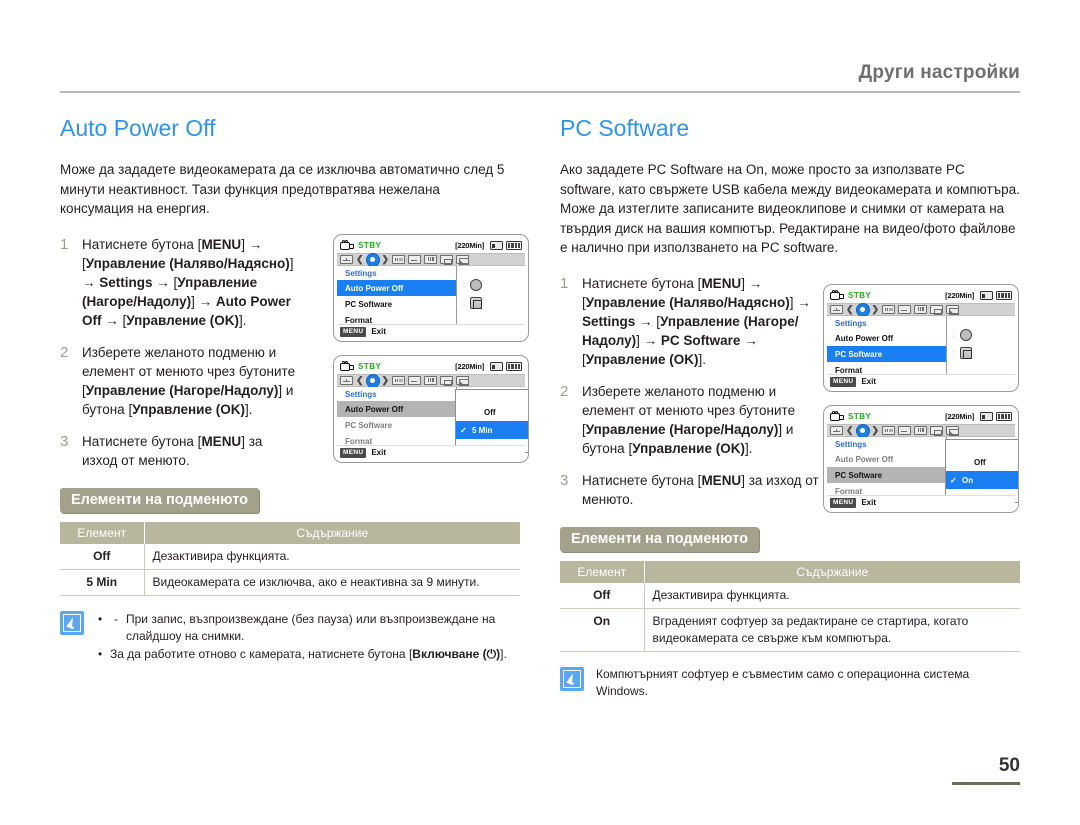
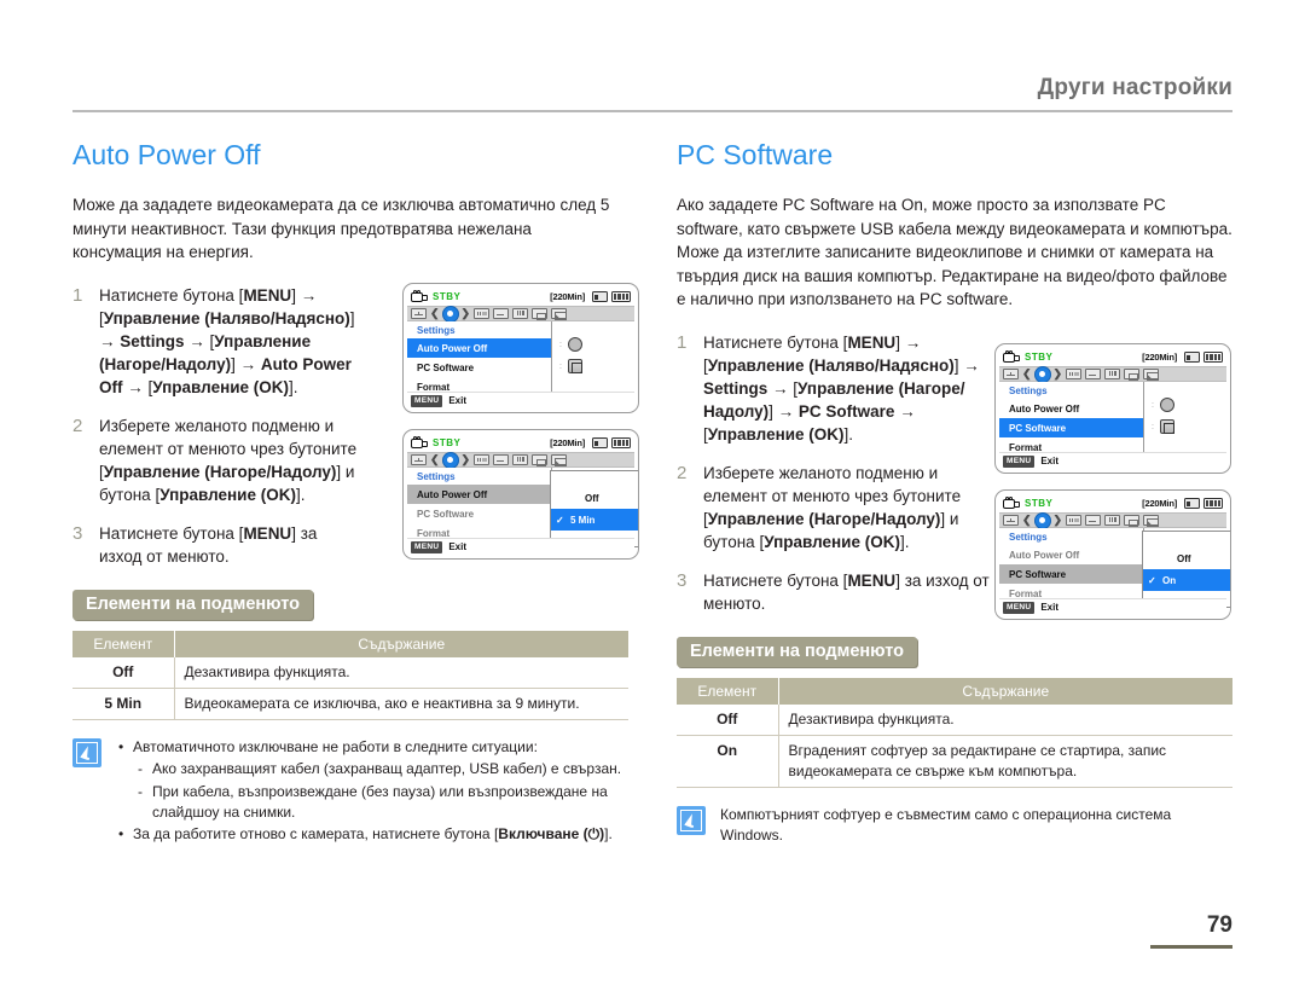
  Други настройки
  Auto Power Off
  Може да зададете видеокамерата да се изключва автоматично след 5 минути неактивност. Тази функция предотвратява нежелана консумация на енергия.
  1
  Натиснете бутона [MENU] → [Управление (Наляво/Надясно)] → Settings → [Управление (Нагоре/Надолу)] → Auto Power Off → [Управление (OK)].
  2
  Изберете желаното подменю и елемент от менюто чрез бутоните [Управление (Нагоре/Надолу)] и бутона [Управление (OK)].
  3
  Натиснете бутона [MENU] за изход от менюто.
  Елементи на подменюто
  Елемент	Съдържание
  Off	Дезактивира функцията.
  5 Min	Видеокамерата се изключва, ако е неактивна за 9 минути.
+ Автоматичното изключване не работи в следните ситуации:
+ Ако захранващият кабел (захранващ адаптер, USB кабел) е свързан.
- При запис, възпроизвеждане (без пауза) или възпроизвеждане на слайдшоу на снимки.
+ При кабела, възпроизвеждане (без пауза) или възпроизвеждане на слайдшоу на снимки.
  За да работите отново с камерата, натиснете бутона [Включване (⏻)].
  STBY
  [220Min]
  ❮
  ❯
  Settings
  Auto Power Off
  PC Software
  Format
  Exit
  STBY
  [220Min]
  ❮
  ❯
  Settings
  Auto Power Off
  PC Software
  Format
  Off
  ✓
  5 Min
  Exit
  PC Software
  Ако зададете PC Software на On, може просто за използвате PC software, като свържете USB кабела между видеокамерата и компютъра. Може да изтеглите записаните видеоклипове и снимки от камерата на твърдия диск на вашия компютър. Редактиране на видео/фото файлове е налично при използването на PC software.
  1
  Натиснете бутона [MENU] → [Управление (Наляво/Надясно)] → Settings → [Управление (Нагоре/Надолу)] → PC Software → [Управление (OK)].
  2
  Изберете желаното подменю и елемент от менюто чрез бутоните [Управление (Нагоре/Надолу)] и бутона [Управление (OK)].
  3
  Натиснете бутона [MENU] за изход от менюто.
  Елементи на подменюто
  Елемент	Съдържание
  Off	Дезактивира функцията.
- On	Вграденият софтуер за редактиране се стартира, когато видеокамерата се свърже към компютъра.
+ On	Вграденият софтуер за редактиране се стартира, запис видеокамерата се свърже към компютъра.
  Компютърният софтуер е съвместим само с операционна система Windows.
  STBY
  [220Min]
  ❮
  ❯
  Settings
  Auto Power Off
  PC Software
  Format
  Exit
  STBY
  [220Min]
  ❮
  ❯
  Settings
  Auto Power Off
  PC Software
  Format
  Off
  ✓
  On
  Exit
- 50
+ 79
